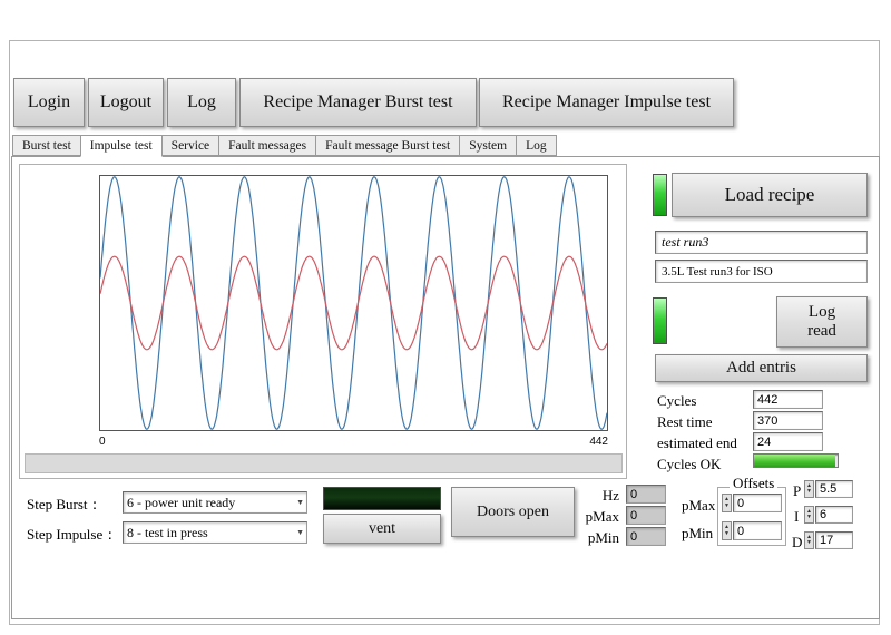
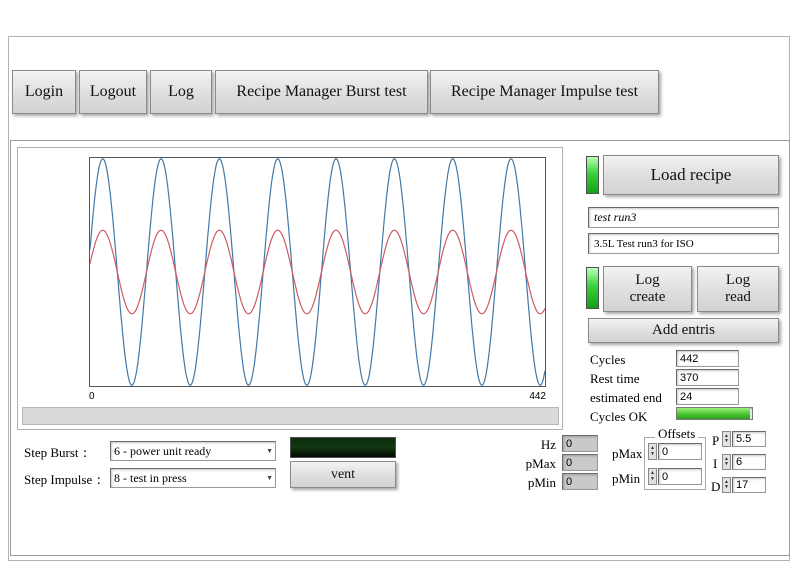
  Login
  Logout
  Log
  Recipe Manager Burst test
  Recipe Manager Impulse test
- Burst test Impulse test Service Fault messages Fault message Burst test System Log
  0
  442
  Load recipe
  test run3
  3.5L Test run3 for ISO
+ Log create
  Log read
  Add entris
  Cycles
  442
  Rest time
  370
  estimated end
  24
  Cycles OK
  Step Burst：
  6 - power unit ready
  ▼
  Step Impulse：
  8 - test in press
  ▼
  vent
- Doors open
  Hz
  0
  pMax
  0
  pMin
  0
  Offsets
  pMax
  0
  pMin
  0
  P
  5.5
  I
  6
  D
  17
